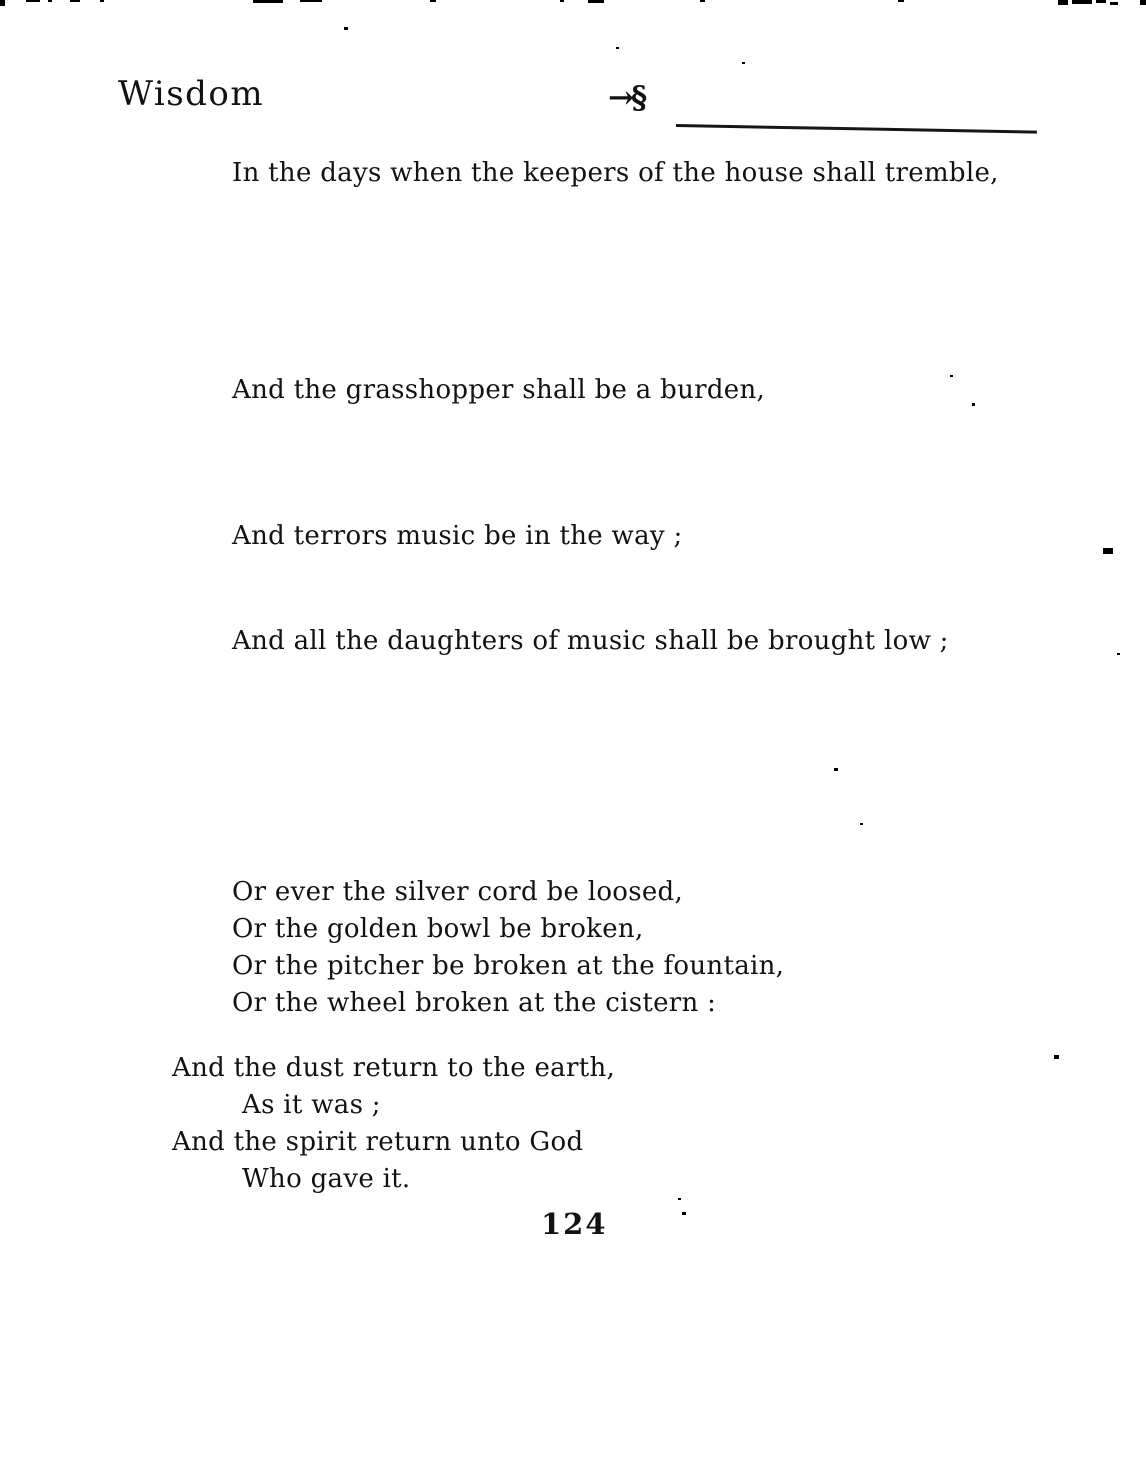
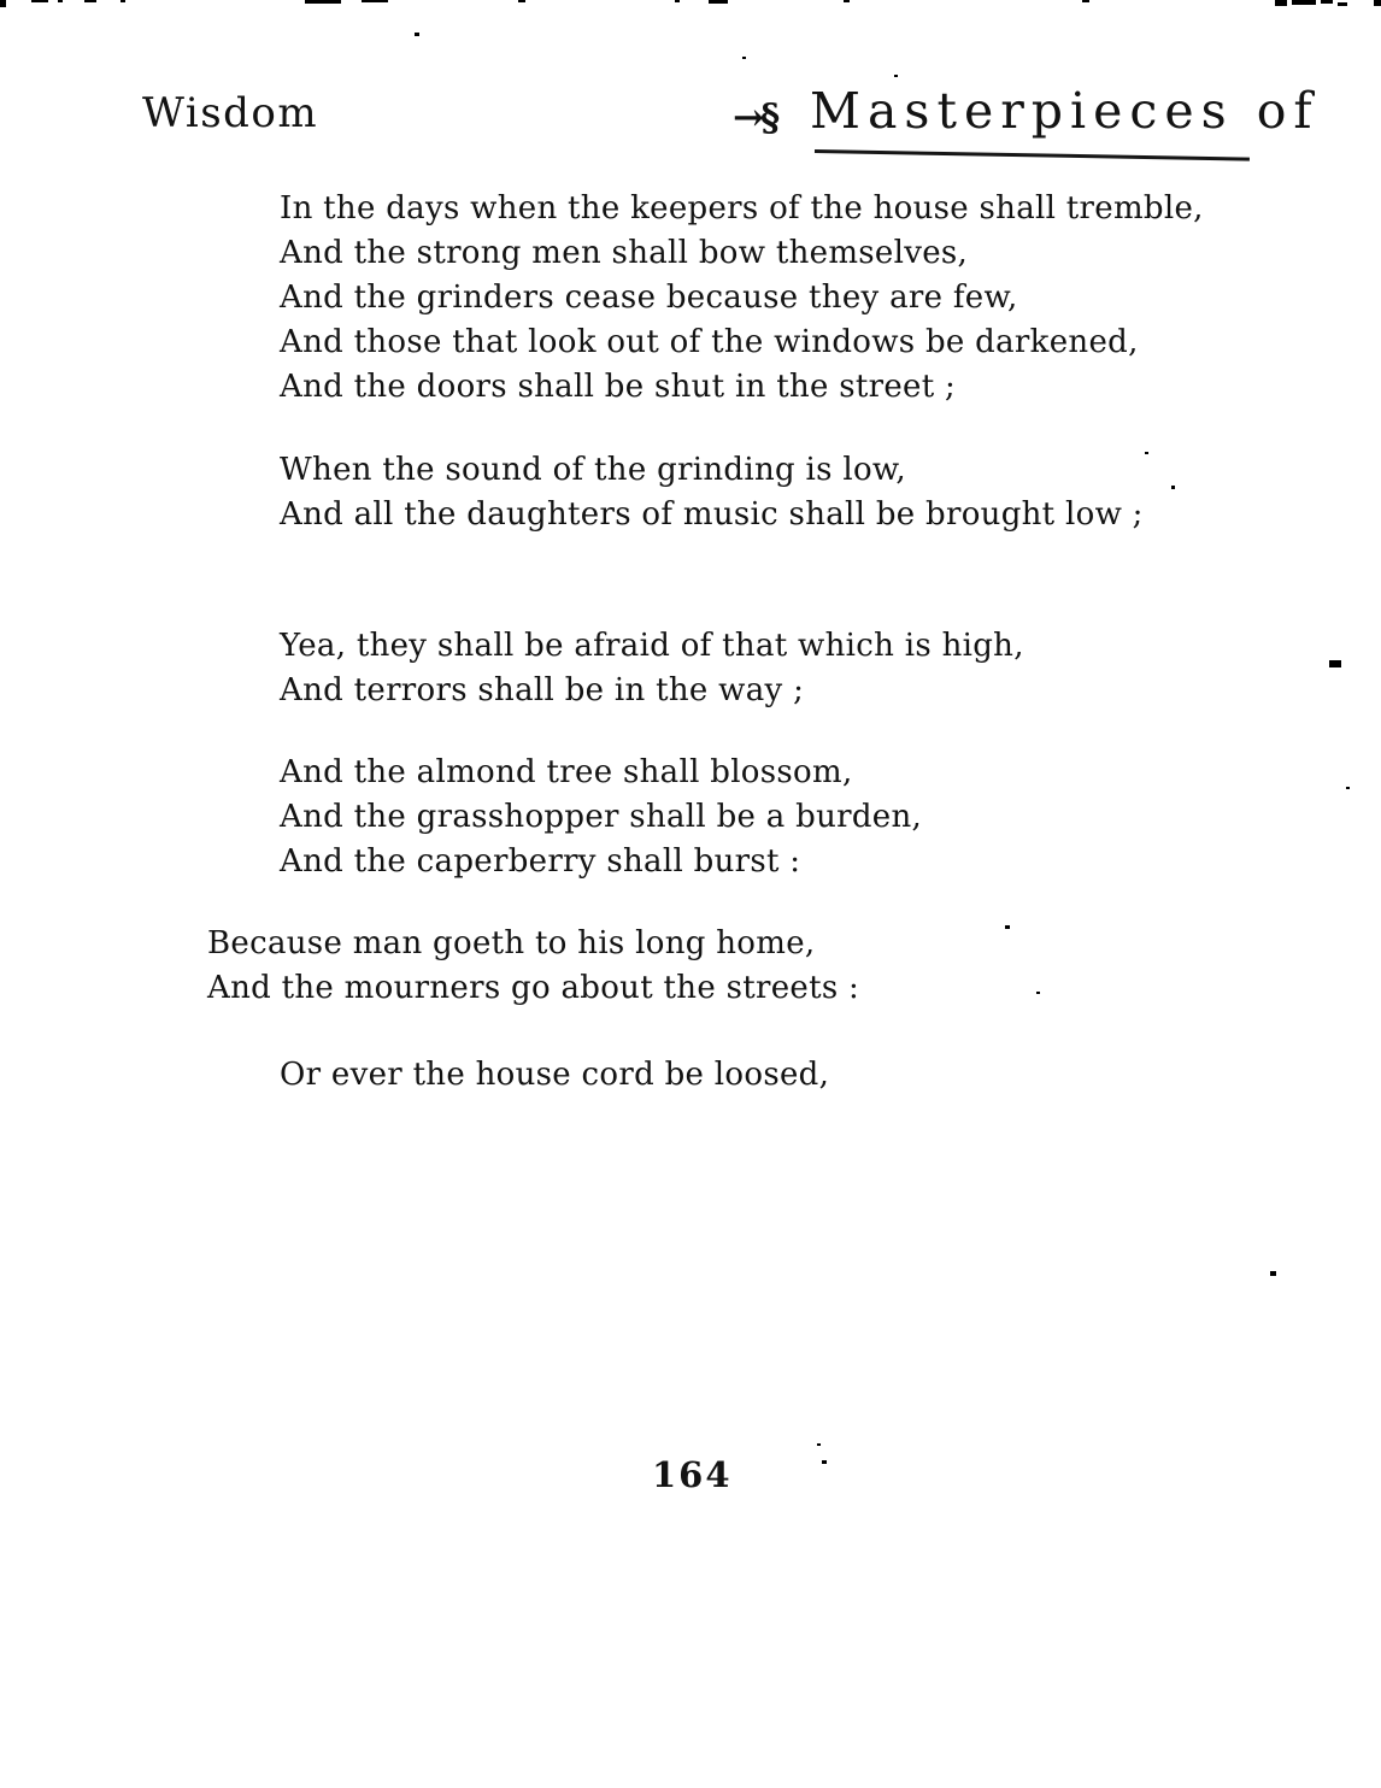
  Wisdom
  →§
+ Masterpieces of
  In the days when the keepers of the house shall tremble,
+ And the strong men shall bow themselves,
+ And the grinders cease because they are few,
+ And those that look out of the windows be darkened,
+ And the doors shall be shut in the street ;
+ When the sound of the grinding is low,
- And the grasshopper shall be a burden,
+ And all the daughters of music shall be brought low ;
+ Yea, they shall be afraid of that which is high,
- And terrors music be in the way ;
+ And terrors shall be in the way ;
+ And the almond tree shall blossom,
- And all the daughters of music shall be brought low ;
+ And the grasshopper shall be a burden,
+ And the caperberry shall burst :
+ Because man goeth to his long home,
+ And the mourners go about the streets :
- Or ever the silver cord be loosed,
+ Or ever the house cord be loosed,
- Or the golden bowl be broken,
- Or the pitcher be broken at the fountain,
- Or the wheel broken at the cistern :
- And the dust return to the earth,
- As it was ;
- And the spirit return unto God
- Who gave it.
- 124
+ 164
